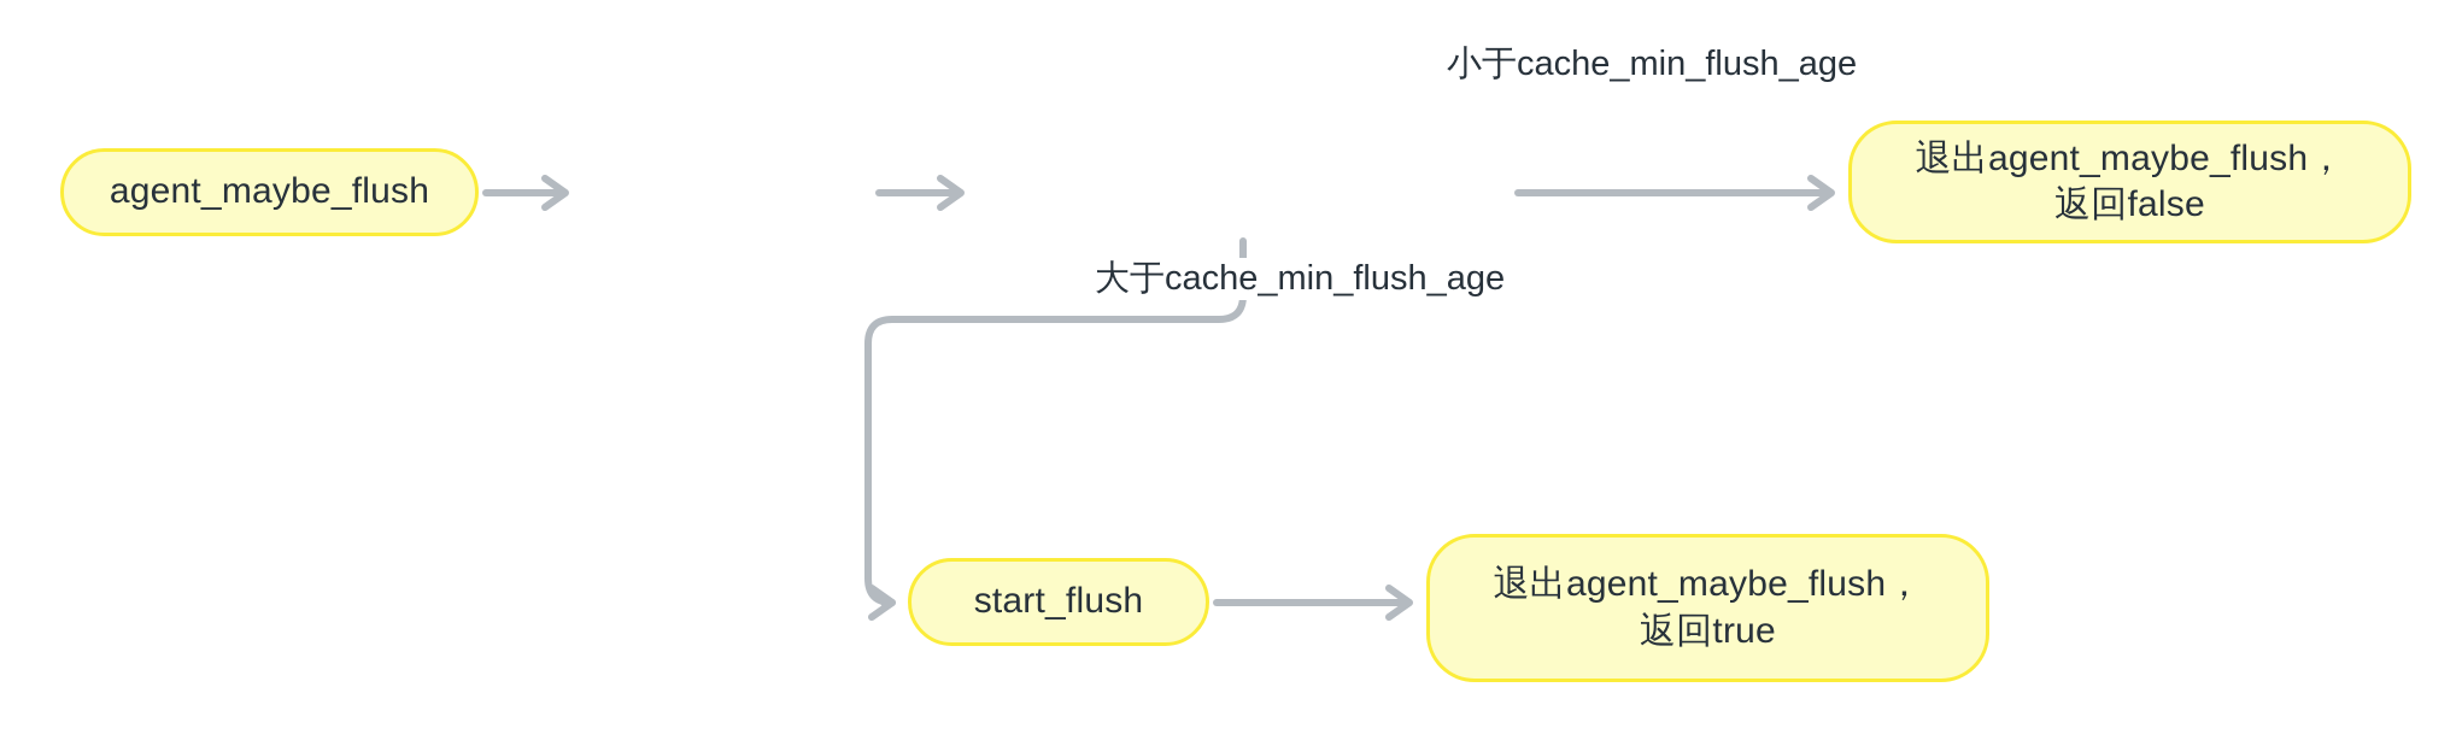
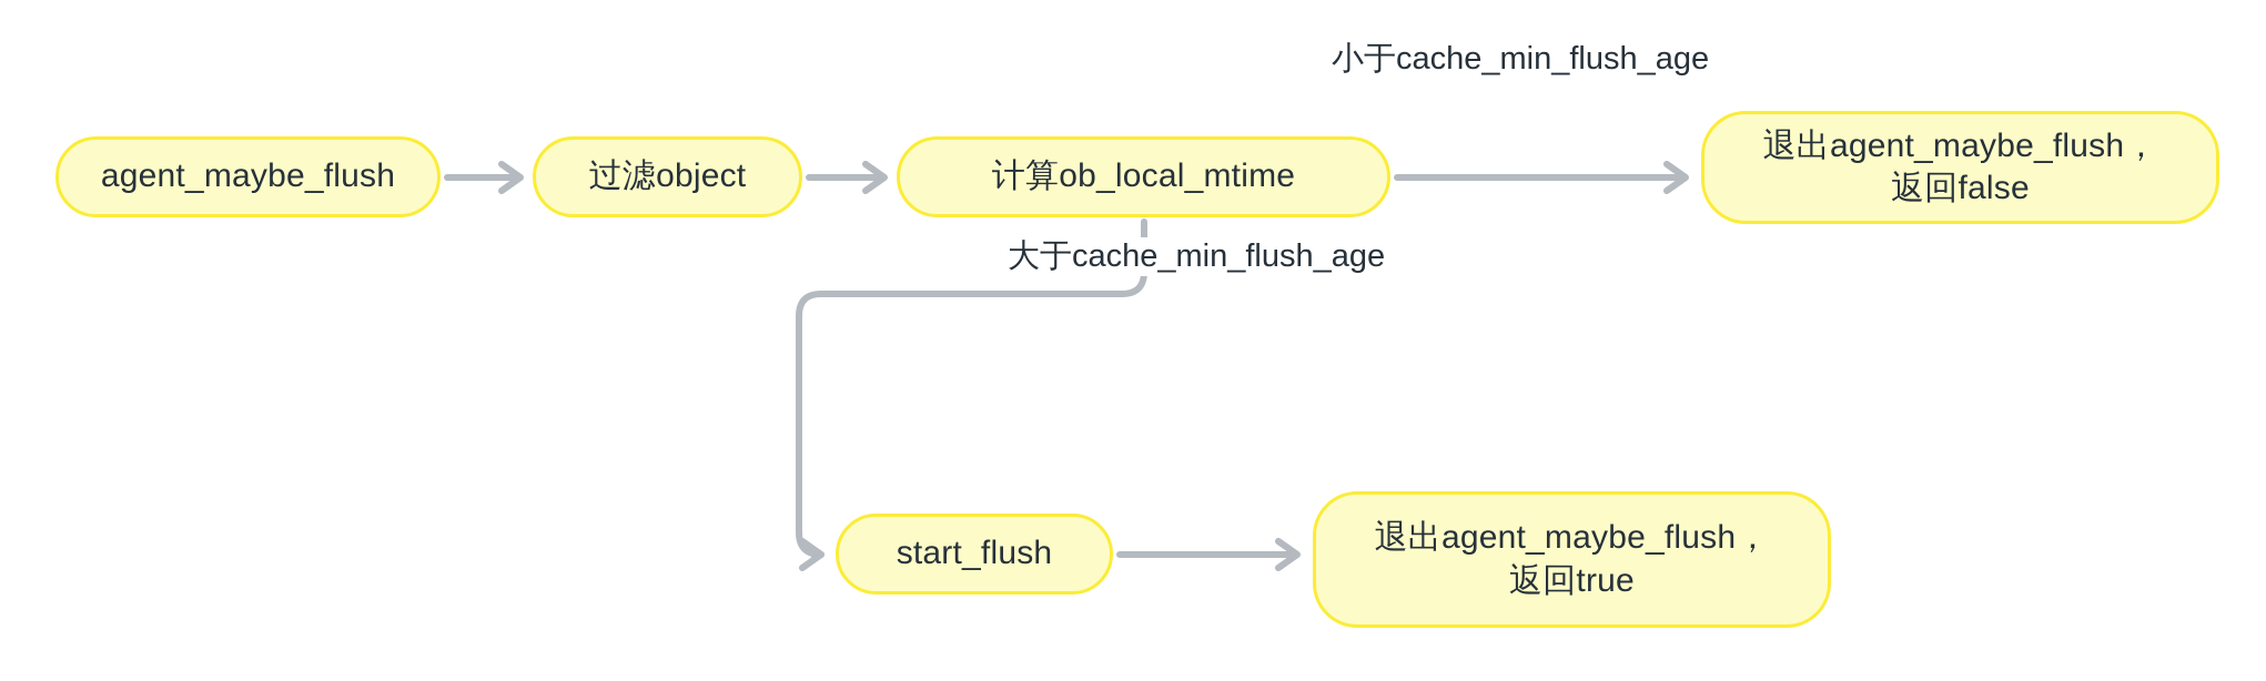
  agent_maybe_flush
+ 过滤object
+ 计算ob_local_mtime
  退出agent_maybe_flush，
  返回false
  start_flush
  退出agent_maybe_flush，
  返回true
  小于cache_min_flush_age
  大于cache_min_flush_age
